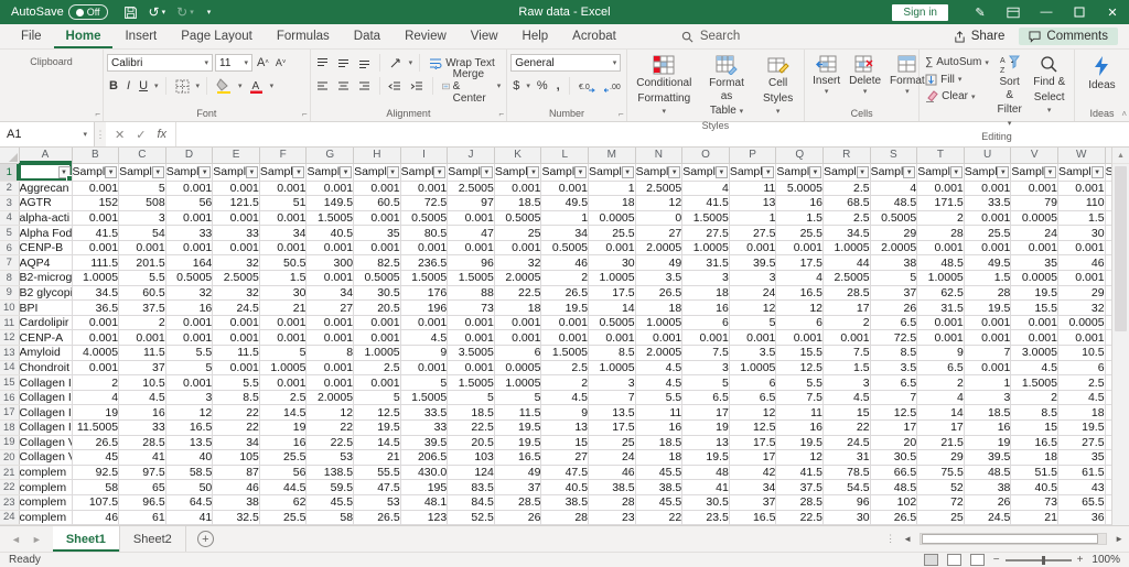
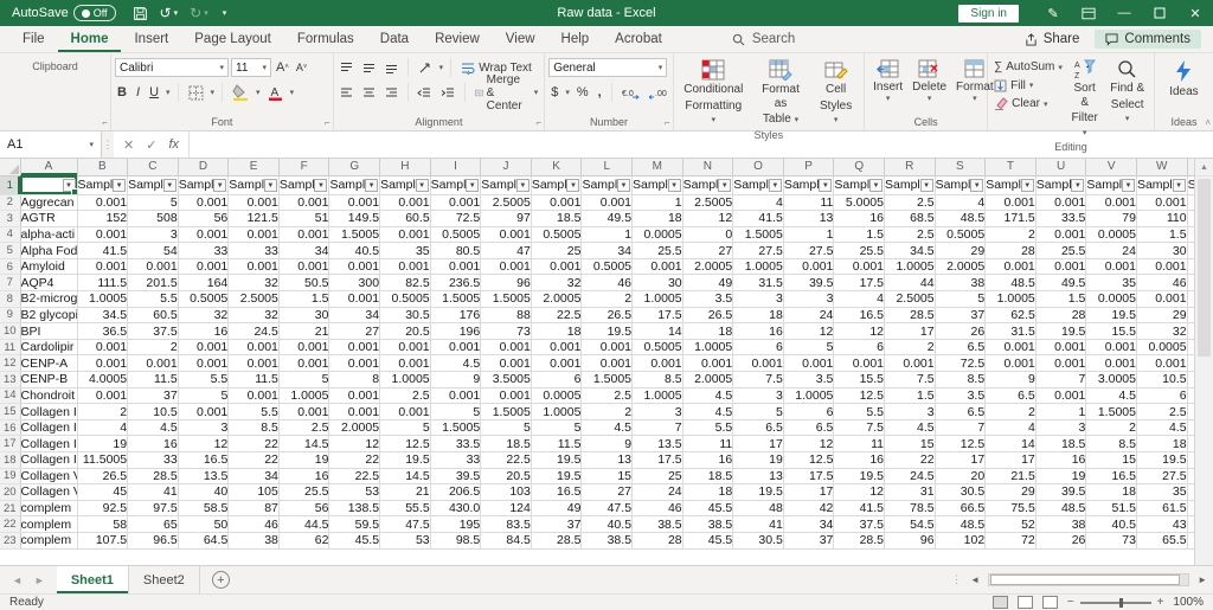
  AutoSave
  Off
  ↺
  ↻
  Raw data - Excel
  Sign in
  ✎
  —
  ✕
  File
  Home
  Insert
  Page Layout
  Formulas
  Data
  Review
  View
  Help
  Acrobat
  Search
  Share
  Comments
  Clipboard
  ⌐
  Calibri
  11
  A
  A
  B
  I
  U
  A
  Font
  ⌐
  Wrap Text
  Merge & Center
  Alignment
  ⌐
  General
  $
  %
  ,
  Number
  ⌐
  Conditional
  Formatting
  Format as
  Table
  Cell
  Styles
  Styles
  Insert
  Delete
  Format
  Cells
  ∑
  AutoSum
  Fill
  Clear
  Sort &
  Filter
  Find &
  Select
  Editing
  Ideas
  Ideas
  ˄
  A1
  ⋮
  ✕
  ✓
  fx
  	A	B	C	D	E	F	G	H	I	J	K	L	M	N	O	P	Q	R	S	T	U	V	W
  1		Sample	Sample	Sample	Sample	Sample	Sample	Sample	Sample	Sample	Sample	Sample	Sample	Sample	Sample	Sample	Sample	Sample	Sample	Sample	Sample	Sample	Sample	S
  2	Aggrecan	0.001	5	0.001	0.001	0.001	0.001	0.001	0.001	2.5005	0.001	0.001	1	2.5005	4	11	5.0005	2.5	4	0.001	0.001	0.001	0.001
  3	AGTR	152	508	56	121.5	51	149.5	60.5	72.5	97	18.5	49.5	18	12	41.5	13	16	68.5	48.5	171.5	33.5	79	110
  4	alpha-acti	0.001	3	0.001	0.001	0.001	1.5005	0.001	0.5005	0.001	0.5005	1	0.0005	0	1.5005	1	1.5	2.5	0.5005	2	0.001	0.0005	1.5
  5	Alpha Fod	41.5	54	33	33	34	40.5	35	80.5	47	25	34	25.5	27	27.5	27.5	25.5	34.5	29	28	25.5	24	30
- 6	CENP-B	0.001	0.001	0.001	0.001	0.001	0.001	0.001	0.001	0.001	0.001	0.5005	0.001	2.0005	1.0005	0.001	0.001	1.0005	2.0005	0.001	0.001	0.001	0.001
+ 6	Amyloid	0.001	0.001	0.001	0.001	0.001	0.001	0.001	0.001	0.001	0.001	0.5005	0.001	2.0005	1.0005	0.001	0.001	1.0005	2.0005	0.001	0.001	0.001	0.001
  7	AQP4	111.5	201.5	164	32	50.5	300	82.5	236.5	96	32	46	30	49	31.5	39.5	17.5	44	38	48.5	49.5	35	46
  8	B2-microg	1.0005	5.5	0.5005	2.5005	1.5	0.001	0.5005	1.5005	1.5005	2.0005	2	1.0005	3.5	3	3	4	2.5005	5	1.0005	1.5	0.0005	0.001
  9	B2 glycop	34.5	60.5	32	32	30	34	30.5	176	88	22.5	26.5	17.5	26.5	18	24	16.5	28.5	37	62.5	28	19.5	29
  10	BPI	36.5	37.5	16	24.5	21	27	20.5	196	73	18	19.5	14	18	16	12	12	17	26	31.5	19.5	15.5	32
  11	Cardolipir	0.001	2	0.001	0.001	0.001	0.001	0.001	0.001	0.001	0.001	0.001	0.5005	1.0005	6	5	6	2	6.5	0.001	0.001	0.001	0.0005
  12	CENP-A	0.001	0.001	0.001	0.001	0.001	0.001	0.001	4.5	0.001	0.001	0.001	0.001	0.001	0.001	0.001	0.001	0.001	72.5	0.001	0.001	0.001	0.001
- 13	Amyloid	4.0005	11.5	5.5	11.5	5	8	1.0005	9	3.5005	6	1.5005	8.5	2.0005	7.5	3.5	15.5	7.5	8.5	9	7	3.0005	10.5
+ 13	CENP-B	4.0005	11.5	5.5	11.5	5	8	1.0005	9	3.5005	6	1.5005	8.5	2.0005	7.5	3.5	15.5	7.5	8.5	9	7	3.0005	10.5
  14	Chondroit	0.001	37	5	0.001	1.0005	0.001	2.5	0.001	0.001	0.0005	2.5	1.0005	4.5	3	1.0005	12.5	1.5	3.5	6.5	0.001	4.5	6
  15	Collagen I	2	10.5	0.001	5.5	0.001	0.001	0.001	5	1.5005	1.0005	2	3	4.5	5	6	5.5	3	6.5	2	1	1.5005	2.5
  16	Collagen I	4	4.5	3	8.5	2.5	2.0005	5	1.5005	5	5	4.5	7	5.5	6.5	6.5	7.5	4.5	7	4	3	2	4.5
  17	Collagen I	19	16	12	22	14.5	12	12.5	33.5	18.5	11.5	9	13.5	11	17	12	11	15	12.5	14	18.5	8.5	18
  18	Collagen I	11.5005	33	16.5	22	19	22	19.5	33	22.5	19.5	13	17.5	16	19	12.5	16	22	17	17	16	15	19.5
  19	Collagen	26.5	28.5	13.5	34	16	22.5	14.5	39.5	20.5	19.5	15	25	18.5	13	17.5	19.5	24.5	20	21.5	19	16.5	27.5
  20	Collagen	45	41	40	105	25.5	53	21	206.5	103	16.5	27	24	18	19.5	17	12	31	30.5	29	39.5	18	35
  21	complem	92.5	97.5	58.5	87	56	138.5	55.5	430.0	124	49	47.5	46	45.5	48	42	41.5	78.5	66.5	75.5	48.5	51.5	61.5
  22	complem	58	65	50	46	44.5	59.5	47.5	195	83.5	37	40.5	38.5	38.5	41	34	37.5	54.5	48.5	52	38	40.5	43
- 23	complem	107.5	96.5	64.5	38	62	45.5	53	48.1	84.5	28.5	38.5	28	45.5	30.5	37	28.5	96	102	72	26	73	65.5
+ 23	complem	107.5	96.5	64.5	38	62	45.5	53	98.5	84.5	28.5	38.5	28	45.5	30.5	37	28.5	96	102	72	26	73	65.5
- 24	complem	46	61	41	32.5	25.5	58	26.5	123	52.5	26	28	23	22	23.5	16.5	22.5	30	26.5	25	24.5	21	36
  ◄
  ►
  Sheet1
  Sheet2
  +
  ⋮
  ◄
  ►
  Ready
  −
  +
  100%
